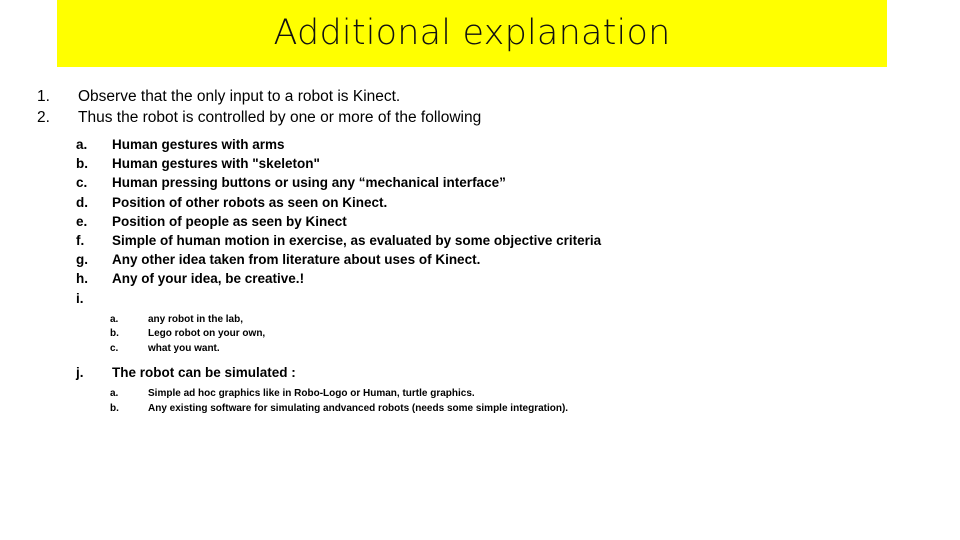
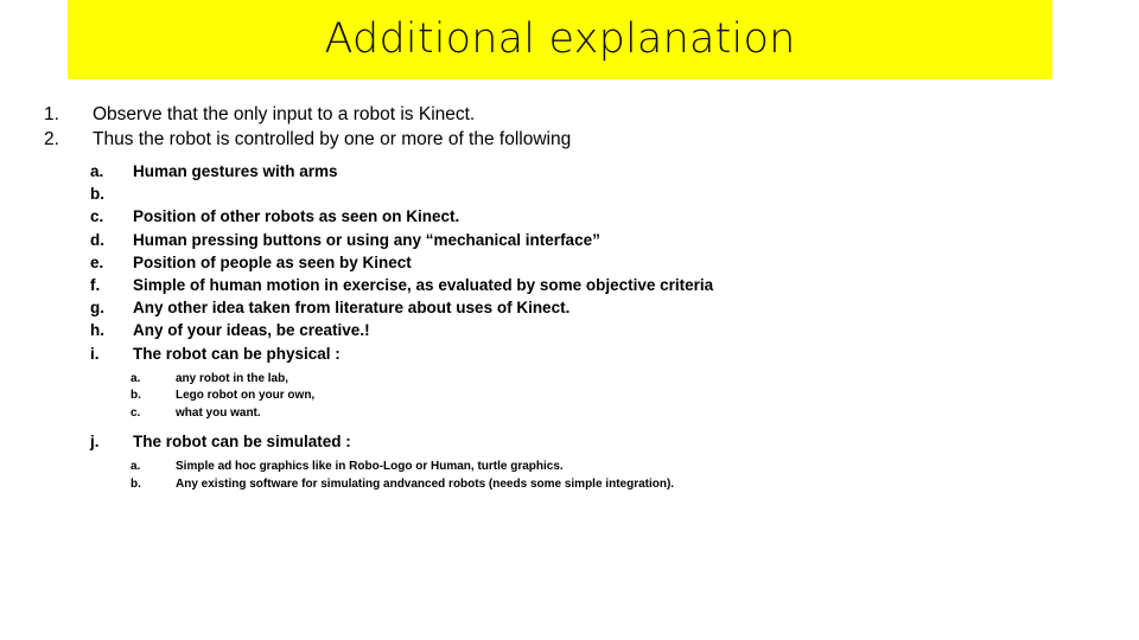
  Additional explanation
  1.
  Observe that the only input to a robot is Kinect.
  2.
  Thus the robot is controlled by one or more of the following
  a.
  Human gestures with arms
  b.
- Human gestures with "skeleton"
  c.
- Human pressing buttons or using any “mechanical interface”
+ Position of other robots as seen on Kinect.
  d.
- Position of other robots as seen on Kinect.
+ Human pressing buttons or using any “mechanical interface”
  e.
  Position of people as seen by Kinect
  f.
  Simple of human motion in exercise, as evaluated by some objective criteria
  g.
  Any other idea taken from literature about uses of Kinect.
  h.
- Any of your idea, be creative.!
+ Any of your ideas, be creative.!
  i.
+ The robot can be physical :
  a.
  any robot in the lab,
  b.
  Lego robot on your own,
  c.
  what you want.
  j.
  The robot can be simulated :
  a.
  Simple ad hoc graphics like in Robo-Logo or Human, turtle graphics.
  b.
  Any existing software for simulating andvanced robots (needs some simple integration).
